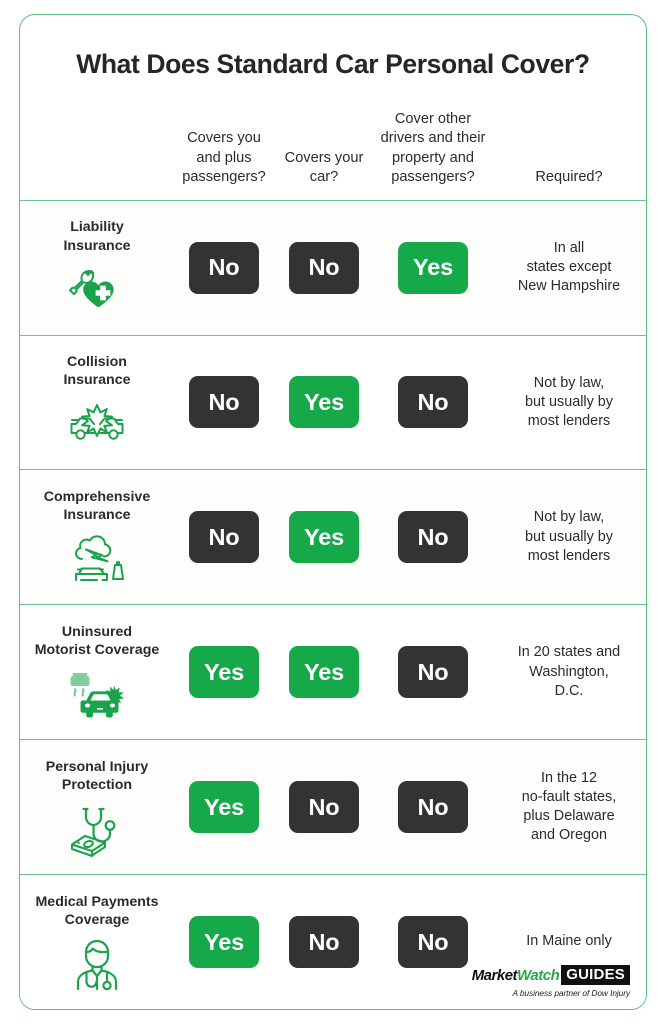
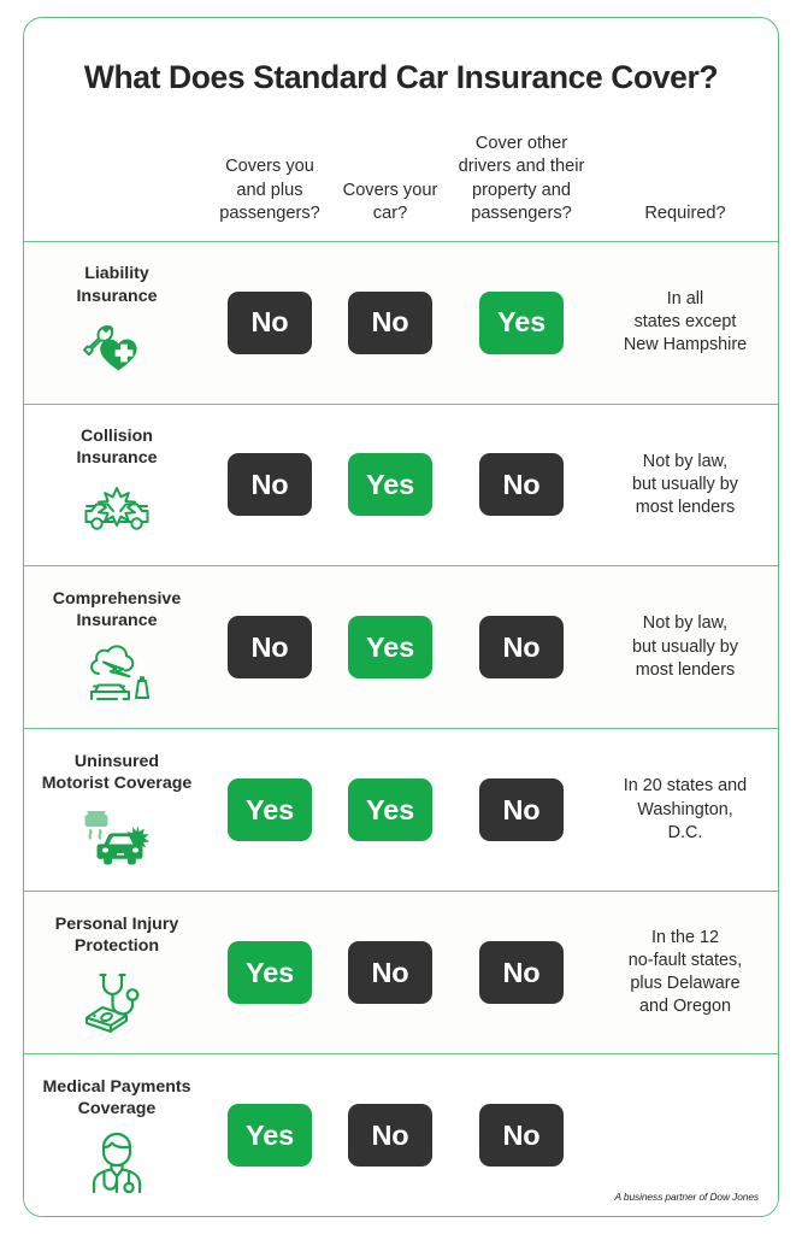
- What Does Standard Car Personal Cover?
+ What Does Standard Car Insurance Cover?
  Covers you and plus passengers?
  Covers your car?
  Cover other drivers and their property and passengers?
  Required?
  Liability
  Insurance
  No
  No
  Yes
  In all
  states except
  New Hampshire
  Collision
  Insurance
  No
  Yes
  No
  Not by law,
  but usually by
  most lenders
  Comprehensive
  Insurance
  No
  Yes
  No
  Not by law,
  but usually by
  most lenders
  Uninsured
  Motorist Coverage
  Yes
  Yes
  No
  In 20 states and
  Washington,
  D.C.
  Personal Injury
  Protection
  Yes
  No
  No
  In the 12
  no-fault states,
  plus Delaware
  and Oregon
  Medical Payments
  Coverage
  Yes
  No
  No
- In Maine only
- Market
- Watch
- GUIDES
- A business partner of Dow Injury
+ A business partner of Dow Jones
